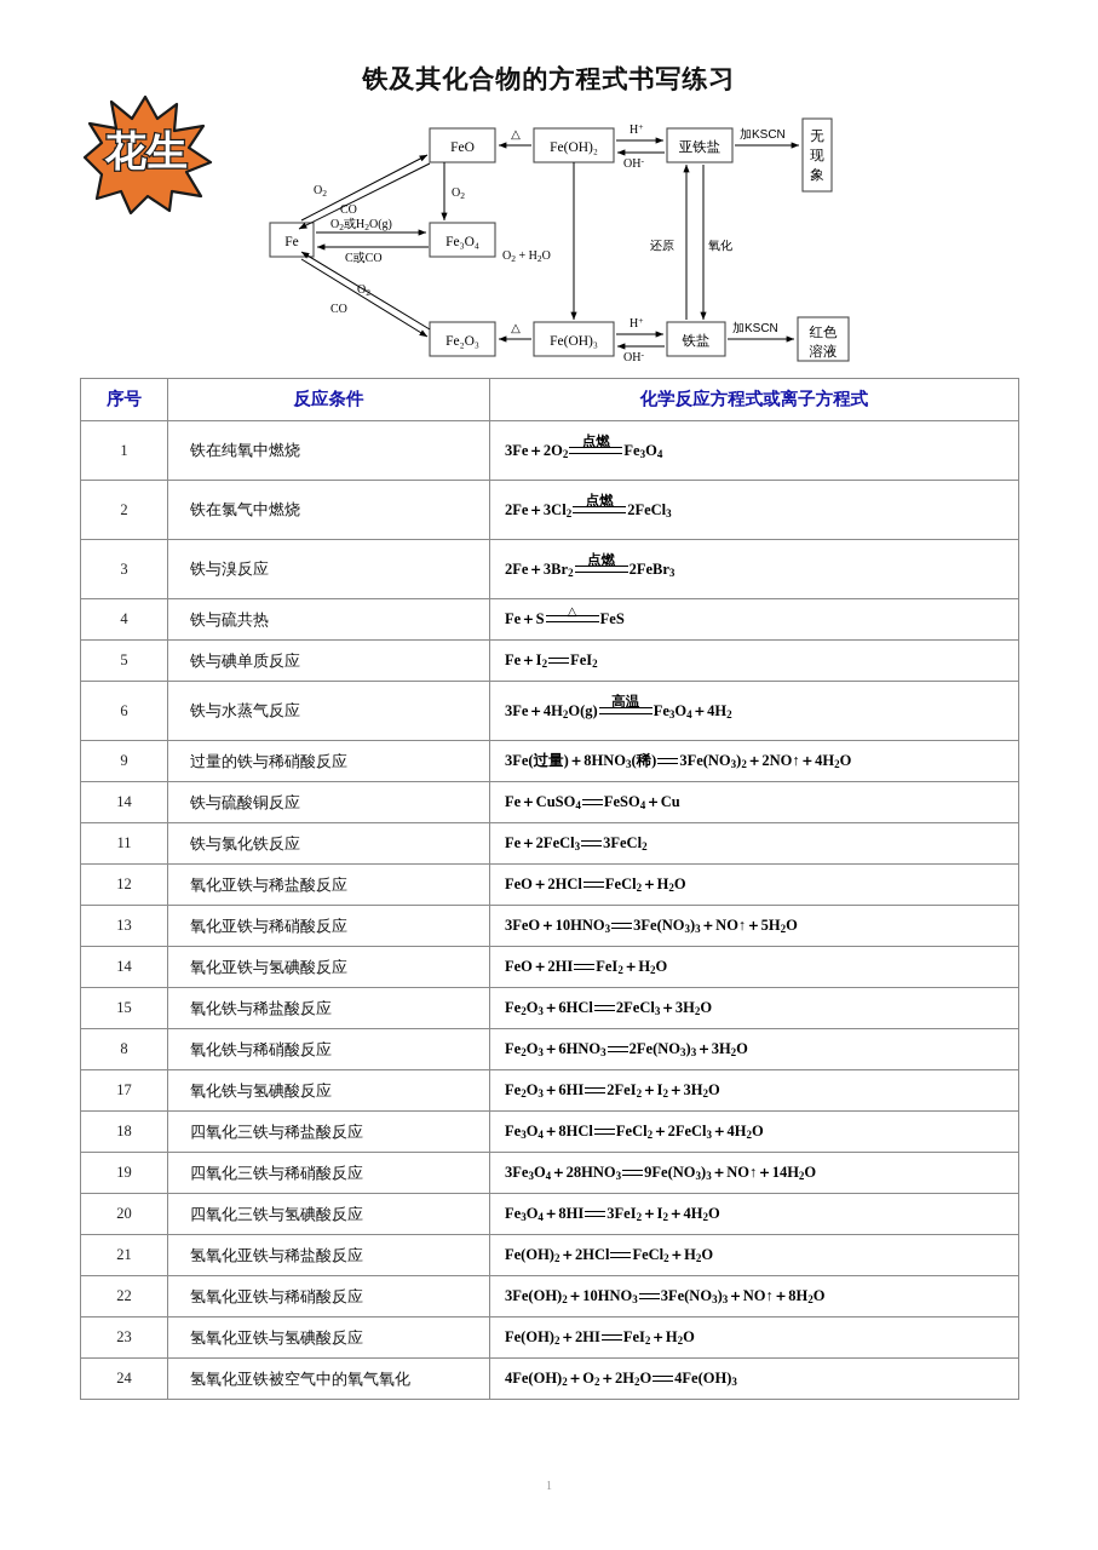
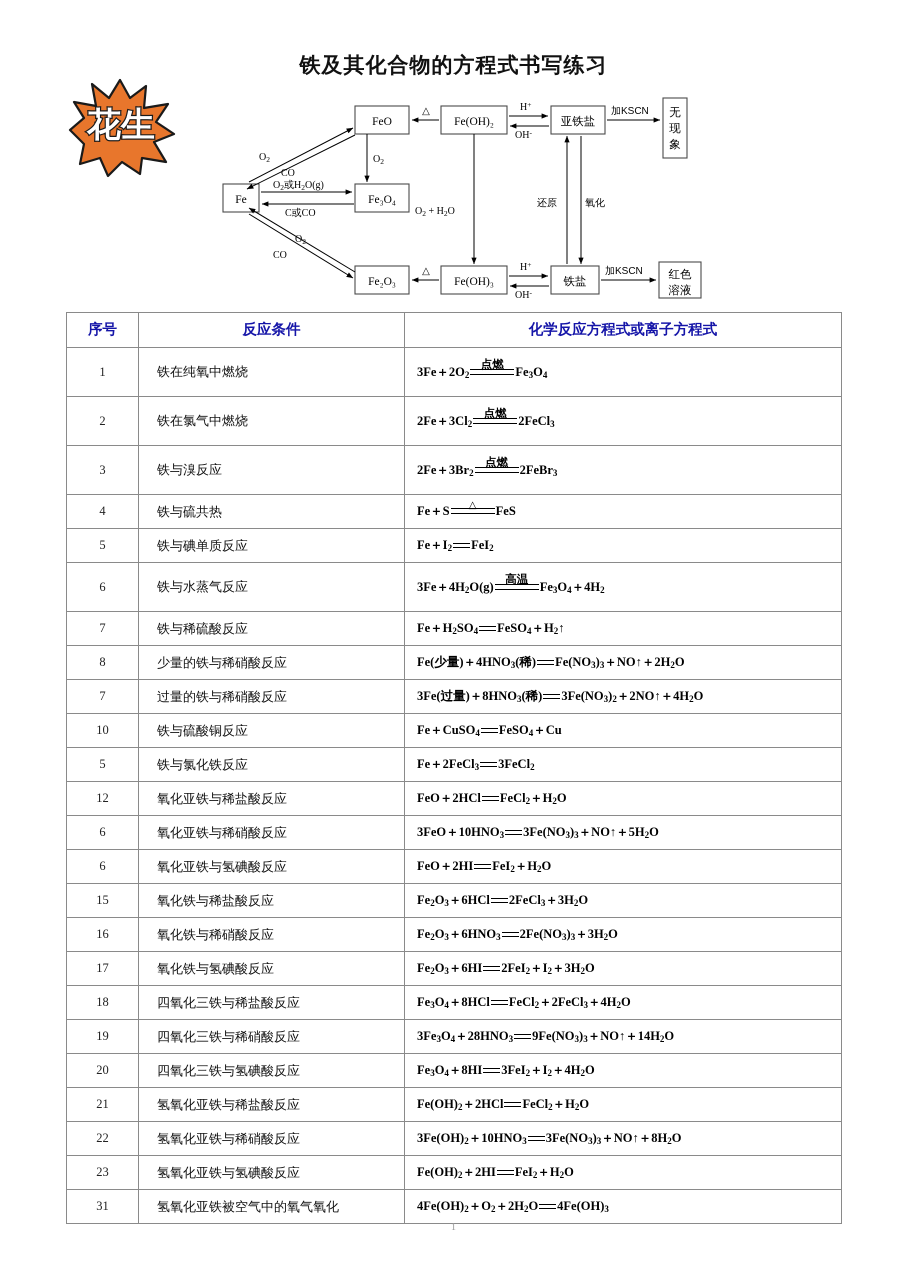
  花生
  铁及其化合物的方程式书写练习
  Fe
  FeO
  Fe₃O₄
  Fe₂O₃
  Fe(OH)₂
  Fe(OH)₃
  亚铁盐
  铁盐
  无
  现
  象
  红色
  溶液
  O2
  CO
  O2或H2O(g)
  C或CO
  O2
  CO
  O2
  △
  H+
  OH-
  加KSCN
  O2 + H2O
  还原
  氧化
  △
  H+
  OH-
  加KSCN
  序号	反应条件	化学反应方程式或离子方程式
  1	铁在纯氧中燃烧	3Fe＋2O2点燃Fe3O4
  2	铁在氯气中燃烧	2Fe＋3Cl2点燃2FeCl3
  3	铁与溴反应	2Fe＋3Br2点燃2FeBr3
  4	铁与硫共热	Fe＋S △ FeS
  5	铁与碘单质反应	Fe＋I2 FeI2
  6	铁与水蒸气反应	3Fe＋4H2O(g) 高温Fe3O4＋4H2
+ 7	铁与稀硫酸反应	Fe＋H2SO4 FeSO4＋H2↑
+ 8	少量的铁与稀硝酸反应	Fe(少量)＋4HNO3(稀) Fe(NO3)3＋NO↑＋2H2O
- 9	过量的铁与稀硝酸反应	3Fe(过量)＋8HNO3(稀) 3Fe(NO3)2＋2NO↑＋4H2O
+ 7	过量的铁与稀硝酸反应	3Fe(过量)＋8HNO3(稀) 3Fe(NO3)2＋2NO↑＋4H2O
- 14	铁与硫酸铜反应	Fe＋CuSO4 FeSO4＋Cu
+ 10	铁与硫酸铜反应	Fe＋CuSO4 FeSO4＋Cu
- 11	铁与氯化铁反应	Fe＋2FeCl3 3FeCl2
+ 5	铁与氯化铁反应	Fe＋2FeCl3 3FeCl2
  12	氧化亚铁与稀盐酸反应	FeO＋2HCl FeCl2＋H2O
- 13	氧化亚铁与稀硝酸反应	3FeO＋10HNO3 3Fe(NO3)3＋NO↑＋5H2O
+ 6	氧化亚铁与稀硝酸反应	3FeO＋10HNO3 3Fe(NO3)3＋NO↑＋5H2O
- 14	氧化亚铁与氢碘酸反应	FeO＋2HI FeI2＋H2O
+ 6	氧化亚铁与氢碘酸反应	FeO＋2HI FeI2＋H2O
  15	氧化铁与稀盐酸反应	Fe2O3＋6HCl 2FeCl3＋3H2O
- 8	氧化铁与稀硝酸反应	Fe2O3＋6HNO3 2Fe(NO3)3＋3H2O
+ 16	氧化铁与稀硝酸反应	Fe2O3＋6HNO3 2Fe(NO3)3＋3H2O
  17	氧化铁与氢碘酸反应	Fe2O3＋6HI 2FeI2＋I2＋3H2O
  18	四氧化三铁与稀盐酸反应	Fe3O4＋8HCl FeCl2＋2FeCl3＋4H2O
  19	四氧化三铁与稀硝酸反应	3Fe3O4＋28HNO3 9Fe(NO3)3＋NO↑＋14H2O
  20	四氧化三铁与氢碘酸反应	Fe3O4＋8HI 3FeI2＋I2＋4H2O
  21	氢氧化亚铁与稀盐酸反应	Fe(OH)2＋2HCl FeCl2＋H2O
  22	氢氧化亚铁与稀硝酸反应	3Fe(OH)2＋10HNO3 3Fe(NO3)3＋NO↑＋8H2O
  23	氢氧化亚铁与氢碘酸反应	Fe(OH)2＋2HI FeI2＋H2O
- 24	氢氧化亚铁被空气中的氧气氧化	4Fe(OH)2＋O2＋2H2O 4Fe(OH)3
+ 31	氢氧化亚铁被空气中的氧气氧化	4Fe(OH)2＋O2＋2H2O 4Fe(OH)3
  1
